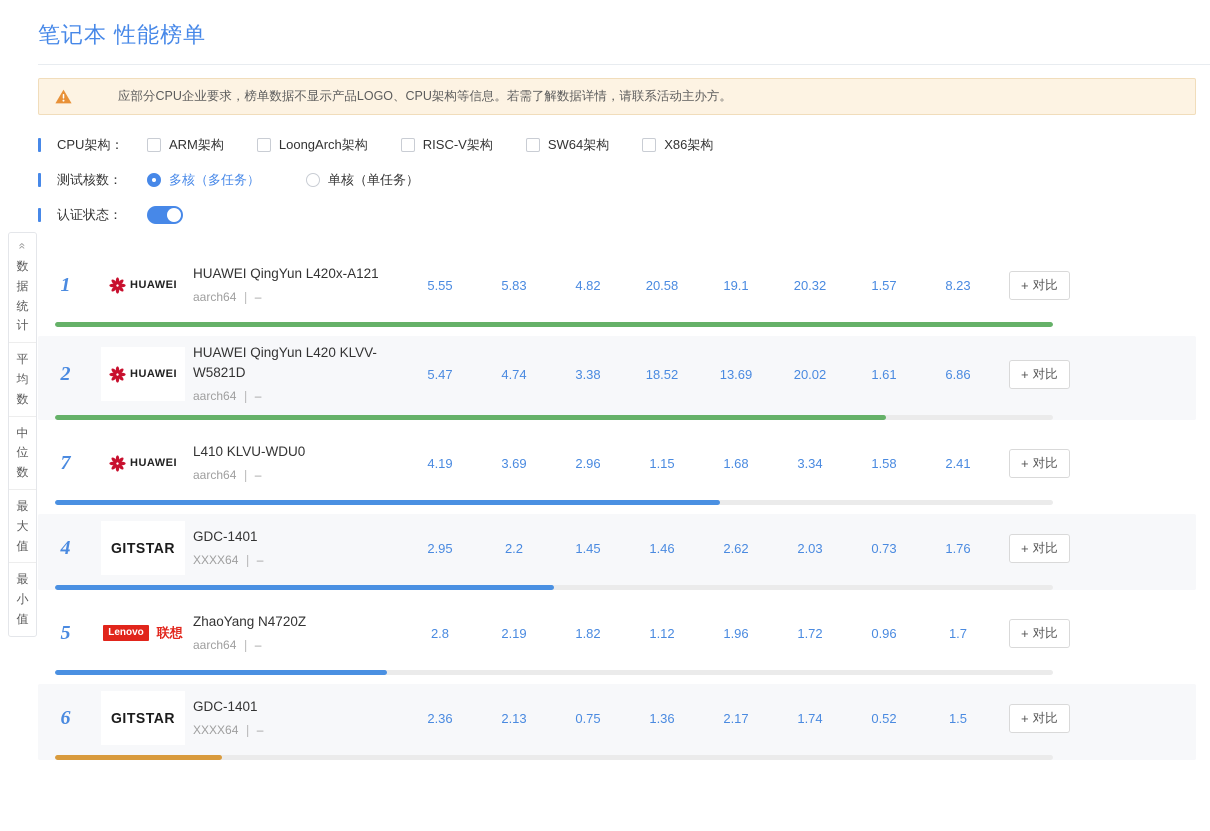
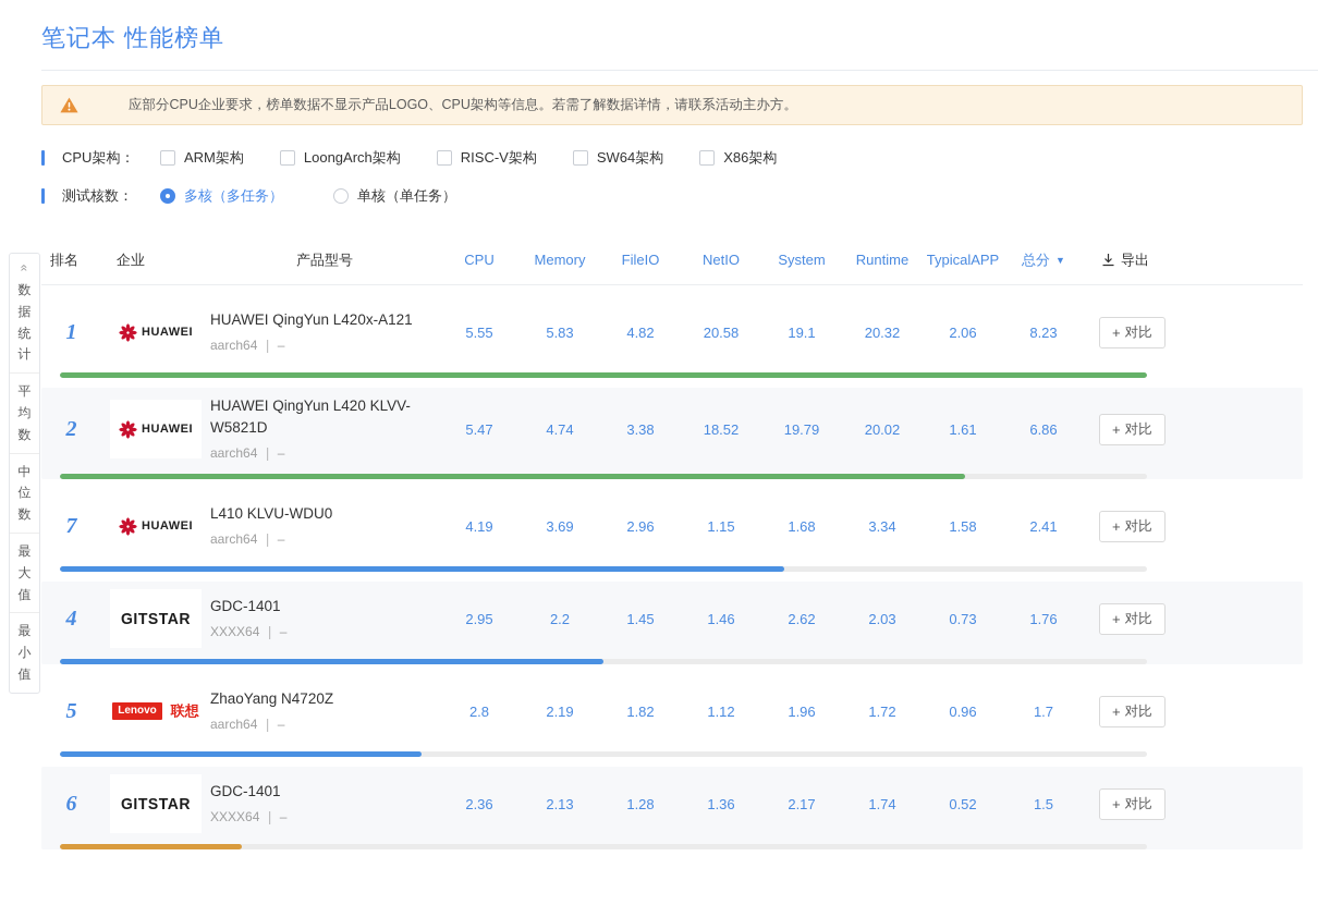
  笔记本 性能榜单
  应部分CPU企业要求，榜单数据不显示产品LOGO、CPU架构等信息。若需了解数据详情，请联系活动主办方。
  CPU架构：
  ARM架构
  LoongArch架构
  RISC-V架构
  SW64架构
  X86架构
  测试核数：
  多核（多任务）
  单核（单任务）
- 认证状态：
  数据统计
  平均数
  中位数
  最大值
  最小值
+ 排名
+ 企业
+ 产品型号
+ CPU
+ Memory
+ FileIO
+ NetIO
+ System
+ Runtime
+ TypicalAPP
+ 总分
+ ▼
+ 导出
  1
  HUAWEI
  HUAWEI QingYun L420x-A121
  aarch64 ｜ –
  5.55
  5.83
  4.82
  20.58
  19.1
  20.32
- 1.57
+ 2.06
  8.23
  +
  对比
  2
  HUAWEI
  HUAWEI QingYun L420 KLVV-W5821D
  aarch64 ｜ –
  5.47
  4.74
  3.38
  18.52
- 13.69
+ 19.79
  20.02
  1.61
  6.86
  +
  对比
  7
  HUAWEI
  L410 KLVU-WDU0
  aarch64 ｜ –
  4.19
  3.69
  2.96
  1.15
  1.68
  3.34
  1.58
  2.41
  +
  对比
  4
  GITSTAR
  GDC-1401
  XXXX64 ｜ –
  2.95
  2.2
  1.45
  1.46
  2.62
  2.03
  0.73
  1.76
  +
  对比
  5
  Lenovo
  联想
  ZhaoYang N4720Z
  aarch64 ｜ –
  2.8
  2.19
  1.82
  1.12
  1.96
  1.72
  0.96
  1.7
  +
  对比
  6
  GITSTAR
  GDC-1401
  XXXX64 ｜ –
  2.36
  2.13
- 0.75
+ 1.28
  1.36
  2.17
  1.74
  0.52
  1.5
  +
  对比
